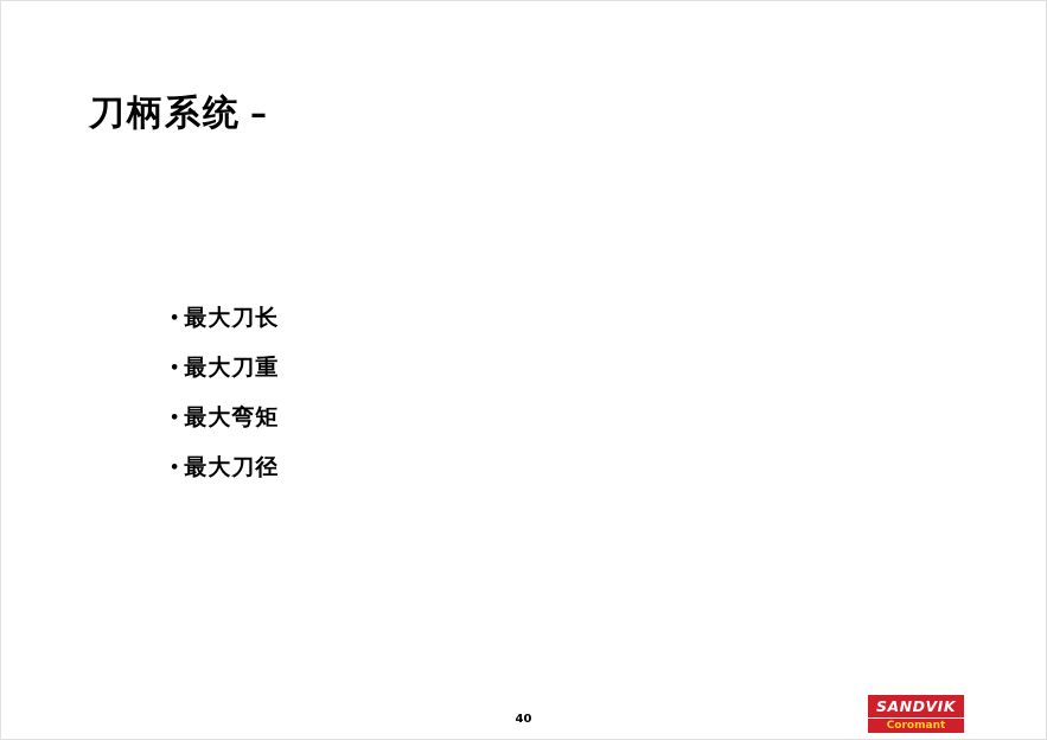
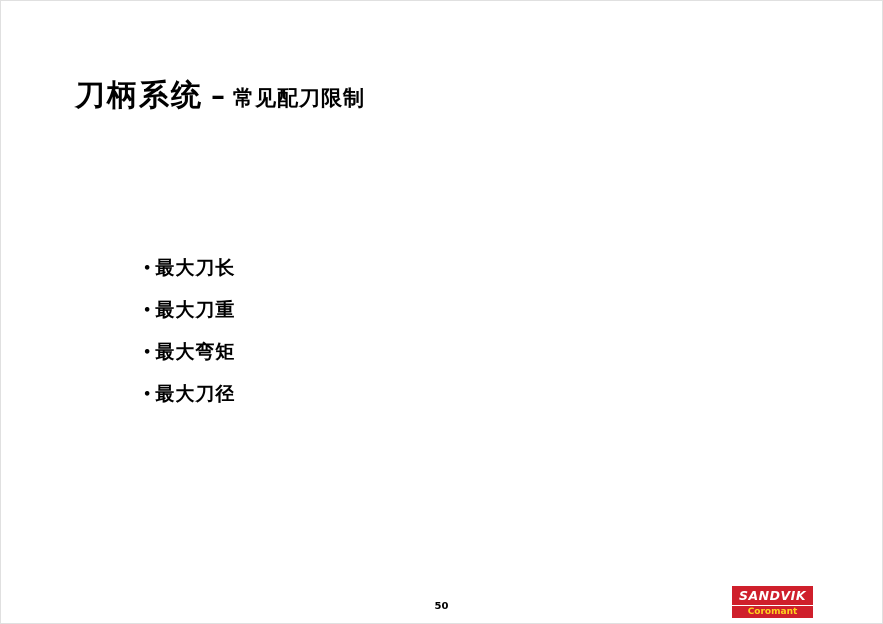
  刀柄系统
  –
+ 常见配刀限制
  •
  最大刀长
  •
  最大刀重
  •
  最大弯矩
  •
  最大刀径
- 40
+ 50
  SANDVIK
  Coromant
